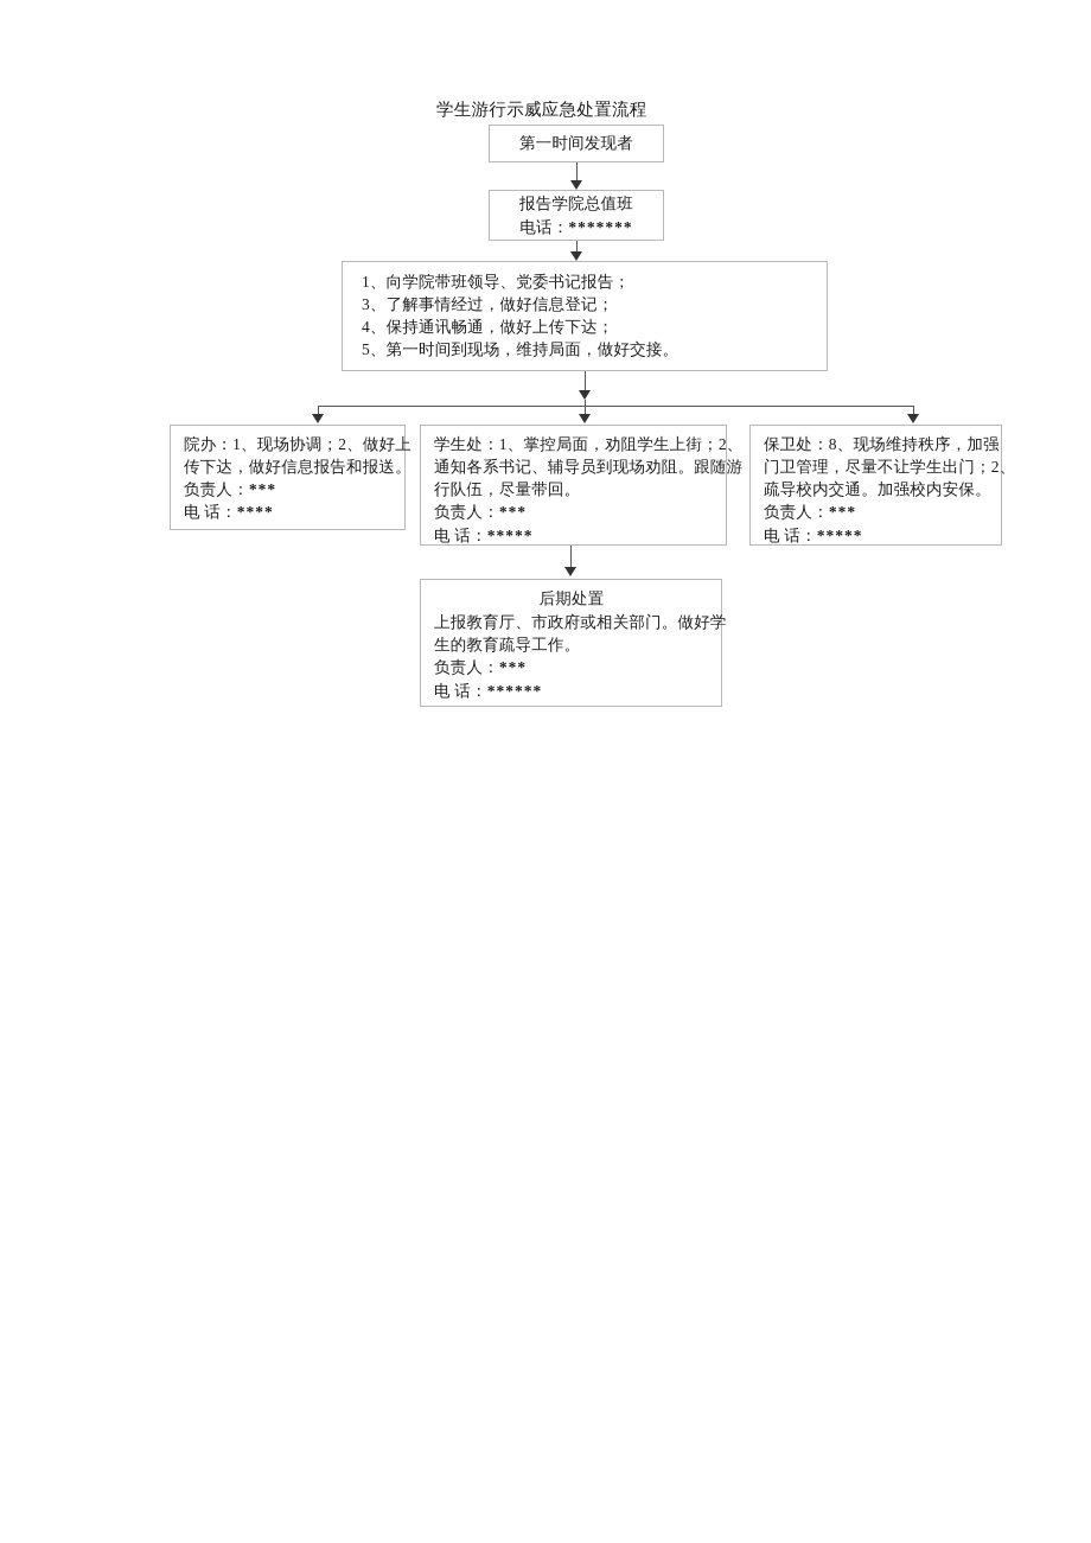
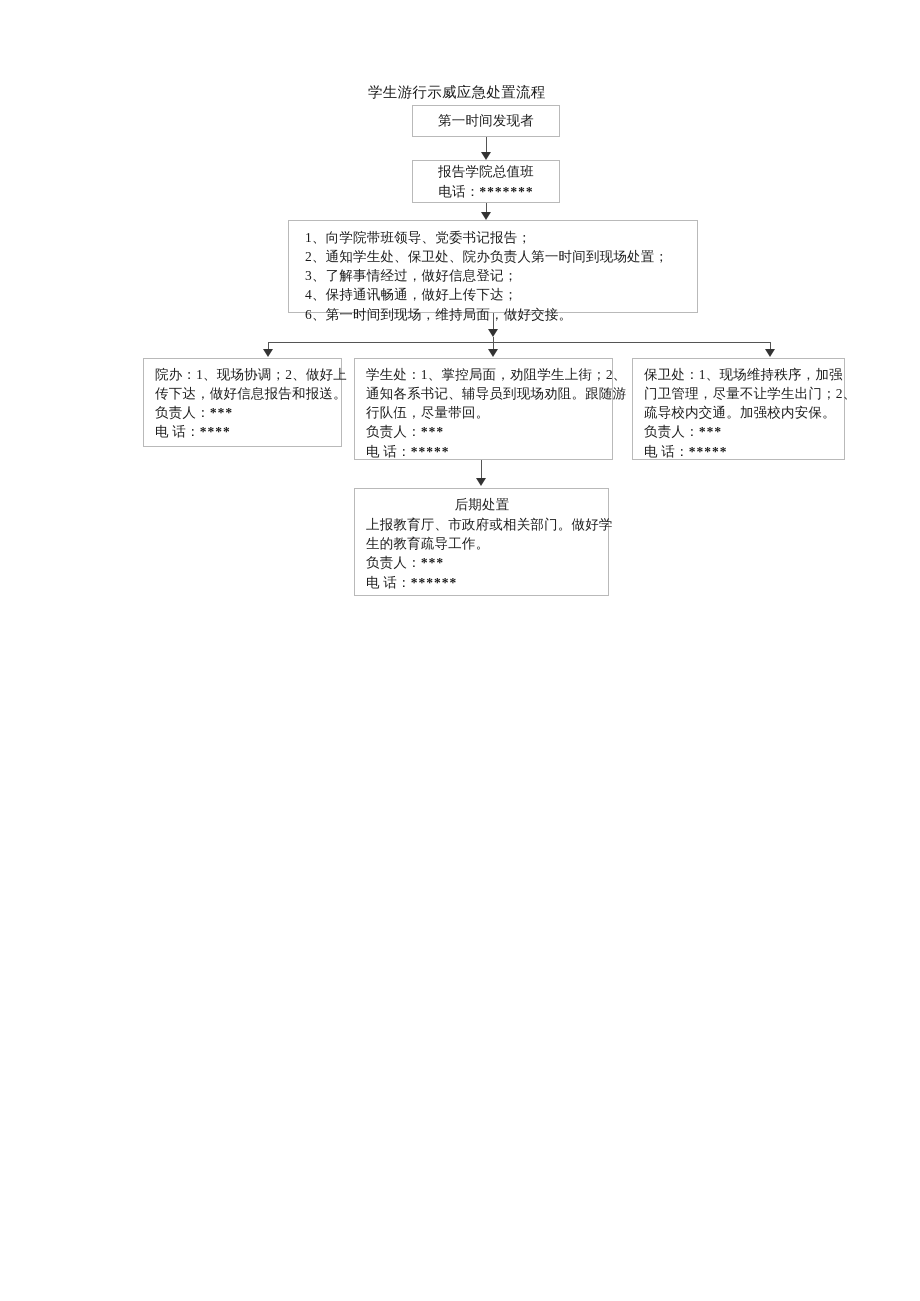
  学生游行示威应急处置流程
  第一时间发现者
  报告学院总值班
  电话：*******
  1、向学院带班领导、党委书记报告；
+ 2、通知学生处、保卫处、院办负责人第一时间到现场处置；
  3、了解事情经过，做好信息登记；
  4、保持通讯畅通，做好上传下达；
- 5、第一时间到现场，维持局面，做好交接。
+ 6、第一时间到现场，维持局面，做好交接。
  院办：1、现场协调；2、做好上
  传下达，做好信息报告和报送。
  负责人：***
  电 话：****
  学生处：1、掌控局面，劝阻学生上街；2、
  通知各系书记、辅导员到现场劝阻。跟随游
  行队伍，尽量带回。
  负责人：***
  电 话：*****
- 保卫处：8、现场维持秩序，加强
+ 保卫处：1、现场维持秩序，加强
  门卫管理，尽量不让学生出门；2、
  疏导校内交通。加强校内安保。
  负责人：***
  电 话：*****
  后期处置
  上报教育厅、市政府或相关部门。做好学
  生的教育疏导工作。
  负责人：***
  电 话：******
